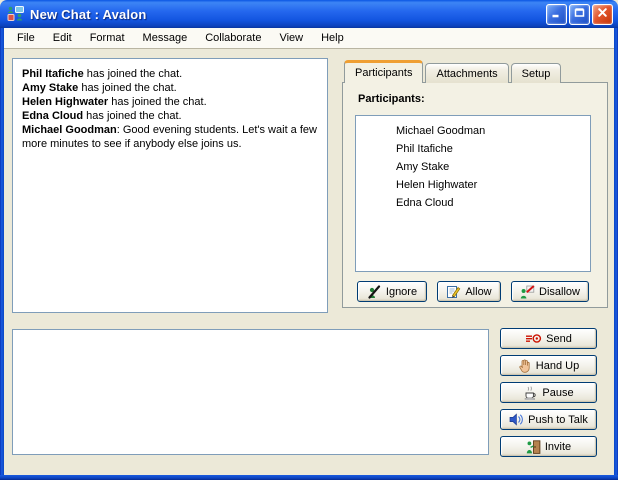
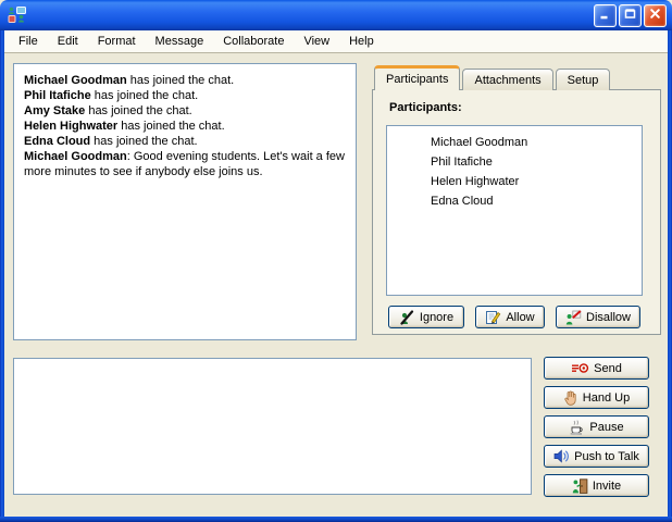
- New Chat : Avalon
  File
  Edit
  Format
  Message
  Collaborate
  View
  Help
+ Michael Goodman has joined the chat.
  Phil Itafiche has joined the chat.
  Amy Stake has joined the chat.
  Helen Highwater has joined the chat.
  Edna Cloud has joined the chat.
  Michael Goodman: Good evening students. Let's wait a few more minutes to see if anybody else joins us.
  Participants
  Attachments
  Setup
  Participants:
  Michael Goodman
  Phil Itafiche
- Amy Stake
  Helen Highwater
  Edna Cloud
  Ignore
  Allow
  Disallow
  Send
  Hand Up
  Pause
  Push to Talk
  Invite
